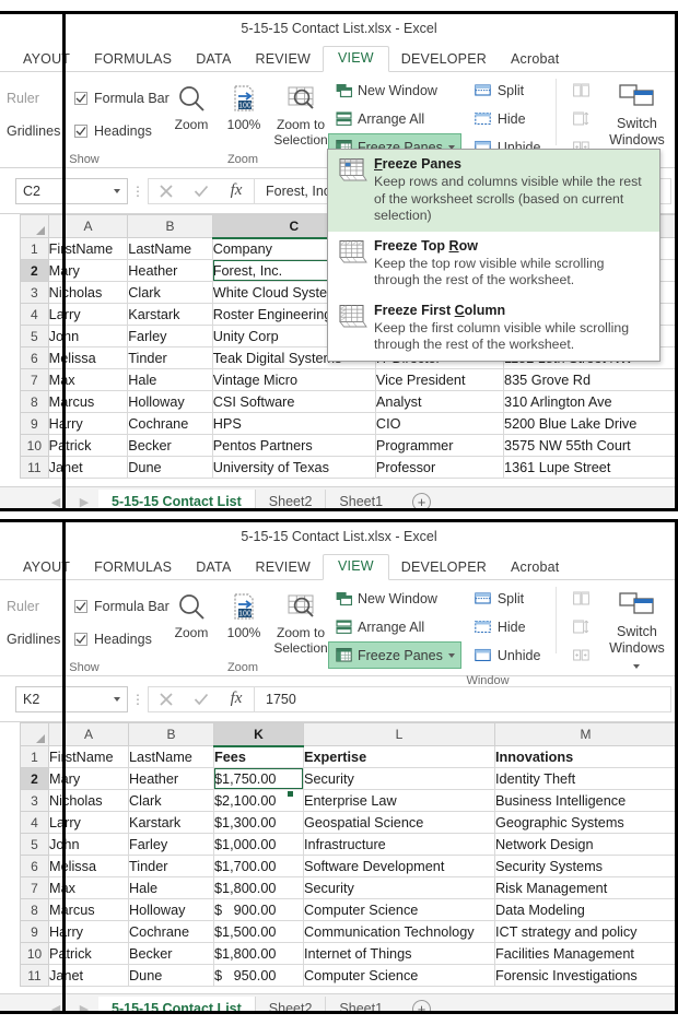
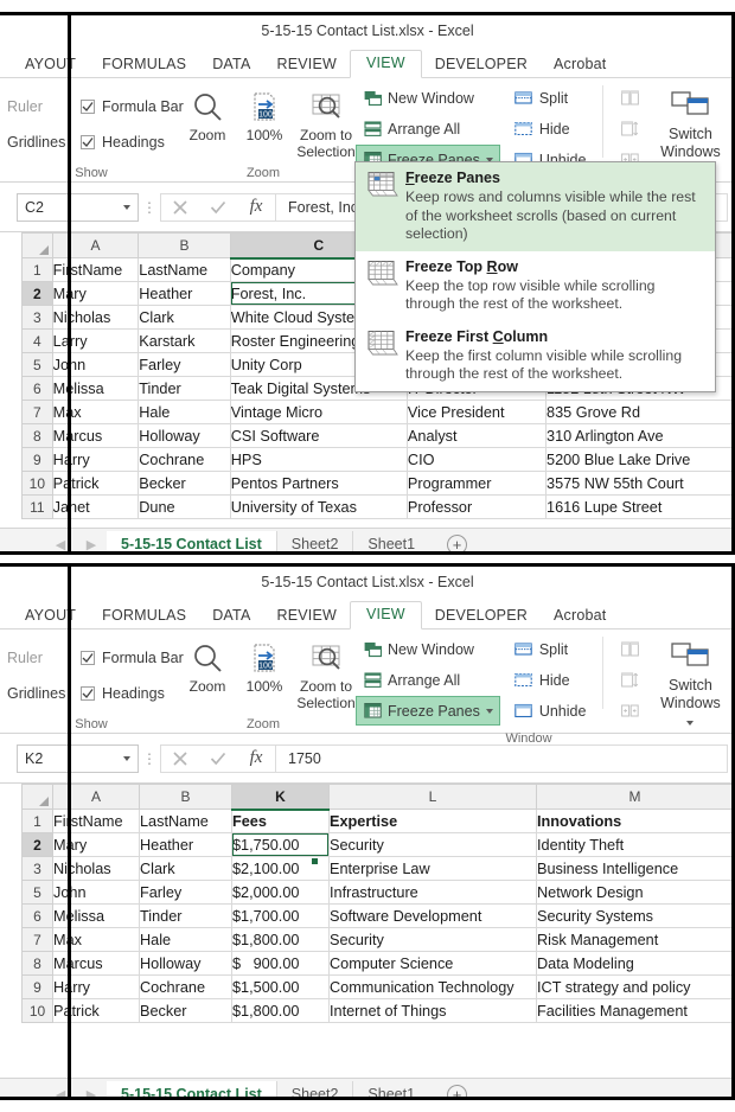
  5-15-15 Contact List.xlsx - Excel
  AYOUT
  FORMULAS
  DATA
  REVIEW
  VIEW
  DEVELOPER
  Acrobat
  Ruler
  Formula Bar
  Gridlines
  Headings
  Show
  Zoom
  100%
  Zoom to Selection
  Zoom
  New Window
  Arrange All
  Freeze Panes
  Split
  Hide
  Unhide
  Switch Windows
  C2
  ⋮
  fx
  Forest, In
  7	Mx	Hale	Vintage Micro	Vice President	835 Grove Rd
  8	Mrcus	Holloway	CSI Software	Analyst	310 Arlington Ave
  9	Hrry	Cochrane	HPS	CIO	5200 Blue Lake Drive
  10	Ptrick	Becker	Pentos Partners	Programmer	3575 NW 55th Court
- 11	Janet	Dune	University of Texas	Professor	1361 Lupe Street
+ 11	Janet	Dune	University of Texas	Professor	1616 Lupe Street
  ◀
  ▶
  5-15-15 Contact List
  Sheet2
  Sheet1
  +
  Freeze Panes
  Keep rows and columns visible while the rest of the worksheet scrolls (based on current selection)
  Freeze Top Row
  Keep the top row visible while scrolling through the rest of the worksheet.
  Freeze First Column
  Keep the first column visible while scrolling through the rest of the worksheet.
  5-15-15 Contact List.xlsx - Excel
  AYOUT
  FORMULAS
  DATA
  REVIEW
  VIEW
  DEVELOPER
  Acrobat
  Ruler
  Formula Bar
  Gridlines
  Headings
  Show
  Zoom
  100%
  Zoom to Selection
  Zoom
  New Window
  Arrange All
  Freeze Panes
  Split
  Hide
  Unhide
  Switch Windows
  Window
  K2
  ⋮
  fx
  1750
  	A	B	K	L	M
  1	FistName	LastName	Fees	Expertise	Innovations
  2	Mry	Heather	$1,750.00	Security	Identity Theft
  3	Nicholas	Clark	$2,100.00	Enterprise Law	Business Intelligence
- 4	Larry	Karstark	$1,300.00	Geospatial Science	Geographic Systems
- 5	John	Farley	$1,000.00	Infrastructure	Network Design
+ 5	John	Farley	$2,000.00	Infrastructure	Network Design
  6	Mlissa	Tinder	$1,700.00	Software Development	Security Systems
  7	Mx	Hale	$1,800.00	Security	Risk Management
  8	Mrcus	Holloway	$ 900.00	Computer Science	Data Modeling
  9	Hrry	Cochrane	$1,500.00	Communication Technology	ICT strategy and policy
  10	Ptrick	Becker	$1,800.00	Internet of Things	Facilities Management
- 11	Janet	Dune	$ 950.00	Computer Science	Forensic Investigations
  ◀
  ▶
  5-15-15 Contact List
  Sheet2
  Sheet1
  +
